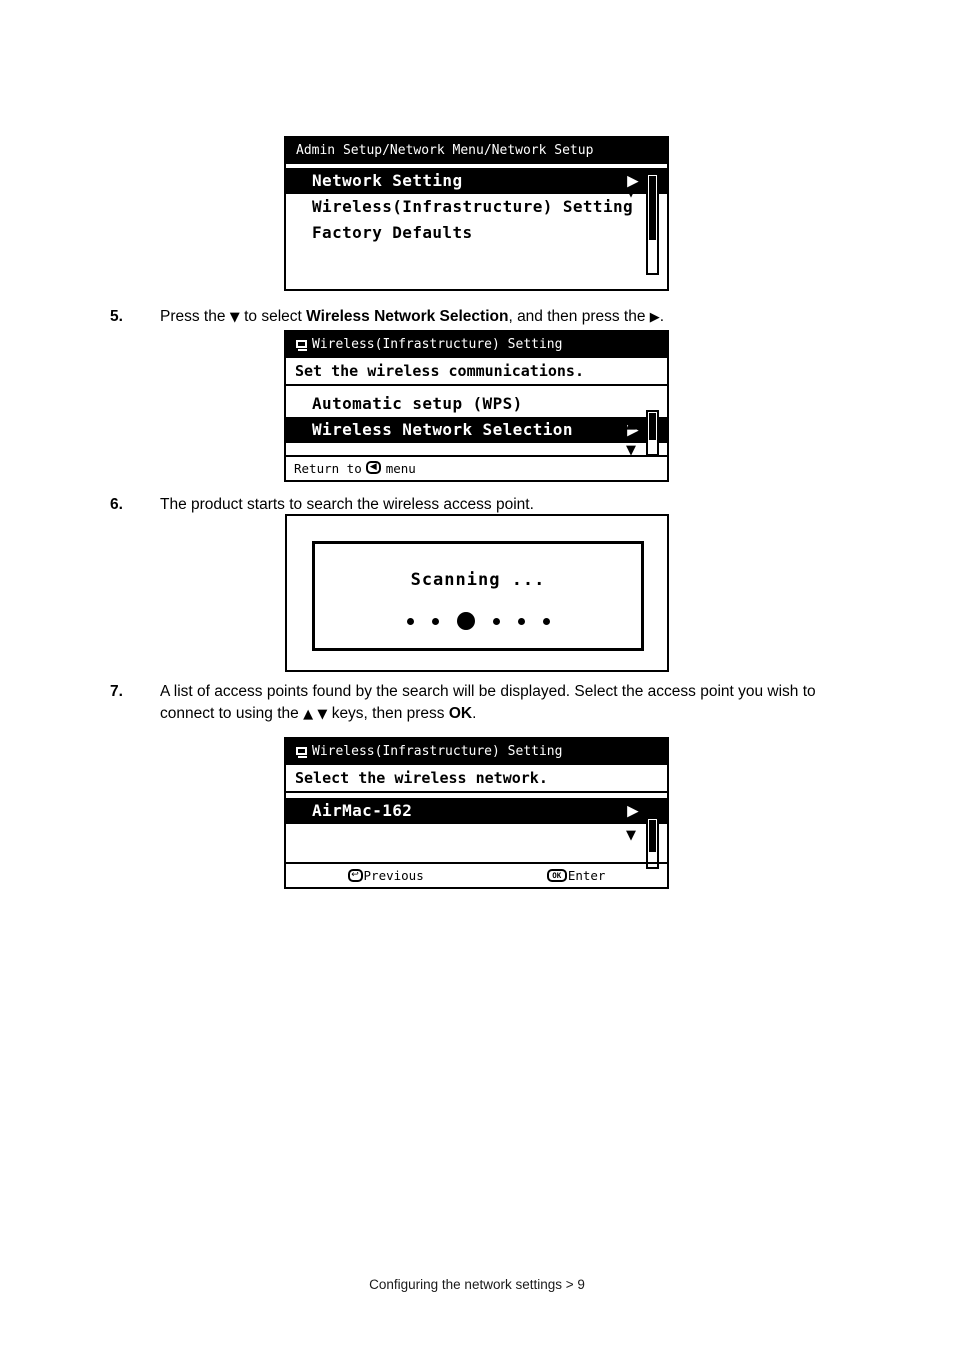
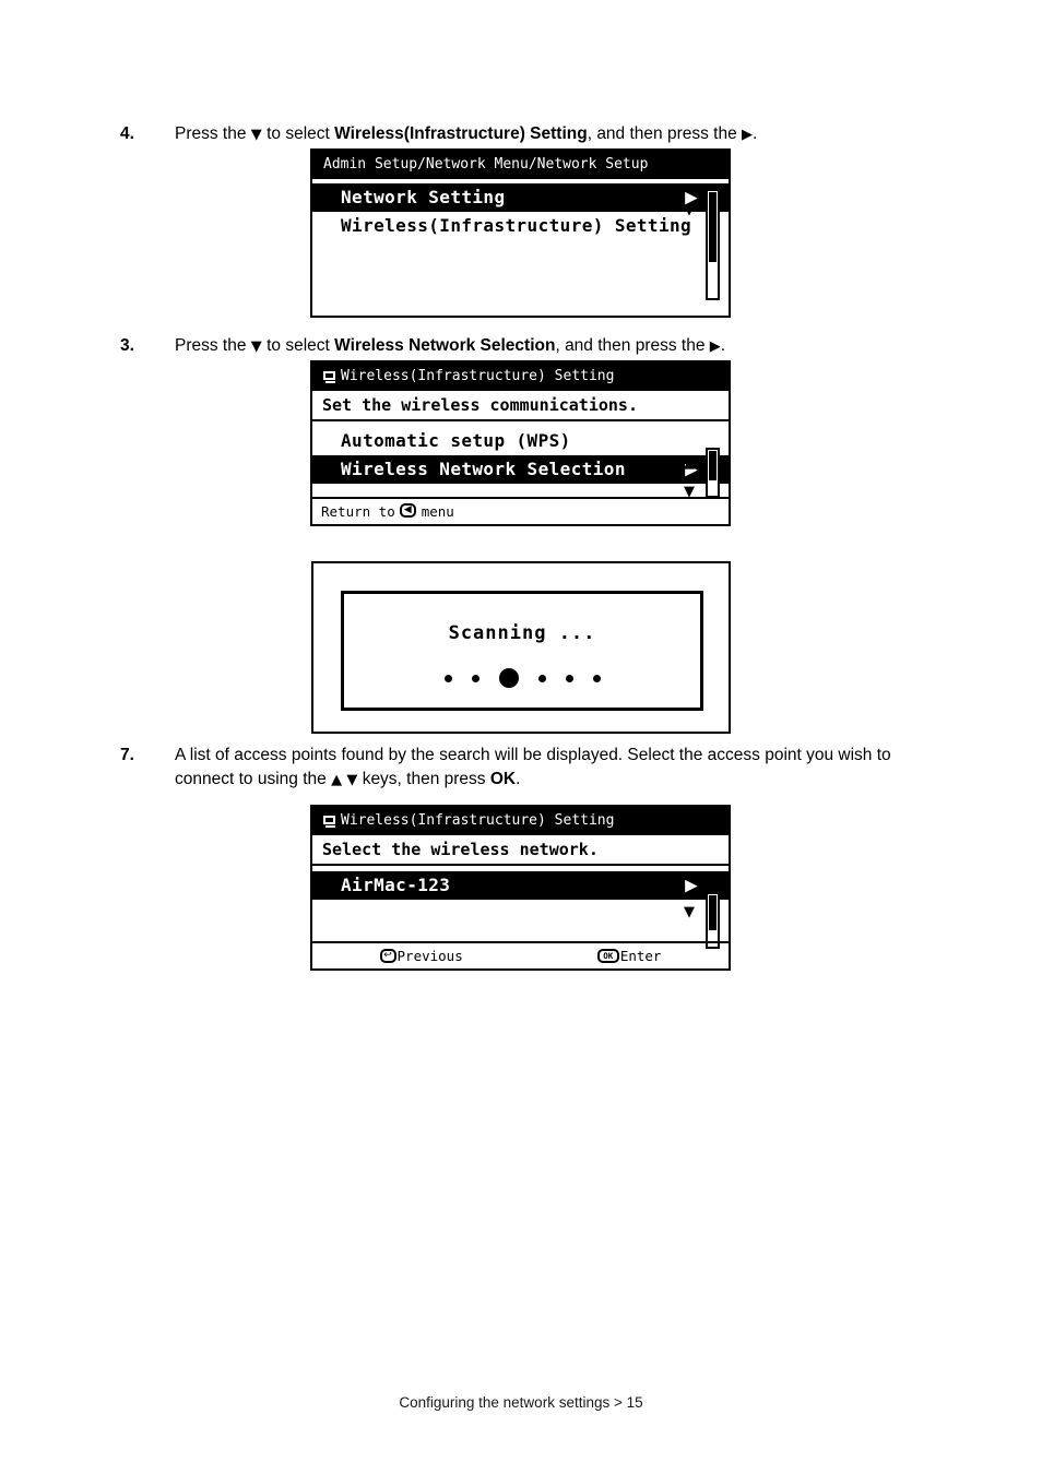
+ 4.
+ Press the ▼ to select Wireless(Infrastructure) Setting, and then press the ▶.
  Admin Setup/Network Menu/Network Setup
  Network Setting
  ▶
  Wireless(Infrastructure) Setting
- Factory Defaults
  ▼
- 5.
+ 3.
  Press the ▼ to select Wireless Network Selection, and then press the ▶.
  Wireless(Infrastructure) Setting
  Set the wireless communications.
  Automatic setup (WPS)
  Wireless Network Selection
  ▶
  ▲
  ▼
  Return to
  ◀
  menu
- 6.
- The product starts to search the wireless access point.
  Scanning ...
  7.
  A list of access points found by the search will be displayed. Select the access point you wish to connect to using the ▲ ▼ keys, then press OK.
  Wireless(Infrastructure) Setting
  Select the wireless network.
- AirMac-162
+ AirMac-123
  ▶
  ▼
  ↩
  Previous
  OK
  Enter
- Configuring the network settings > 9
+ Configuring the network settings > 15
